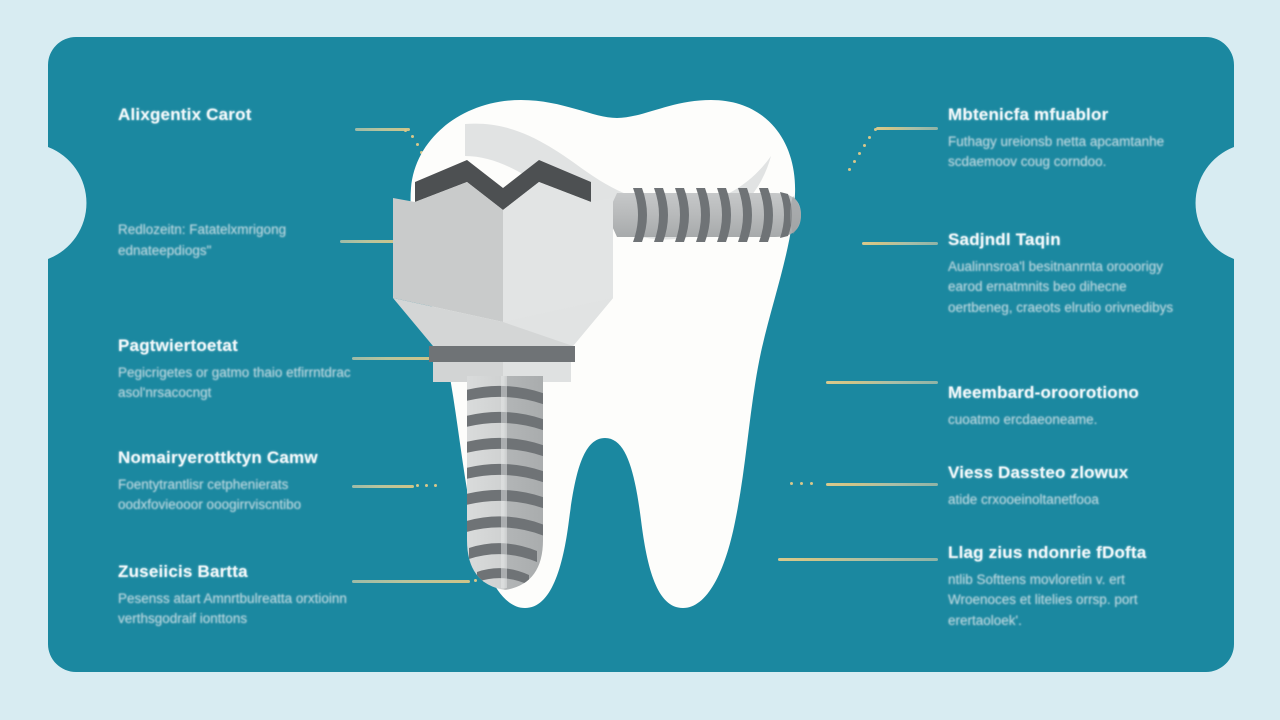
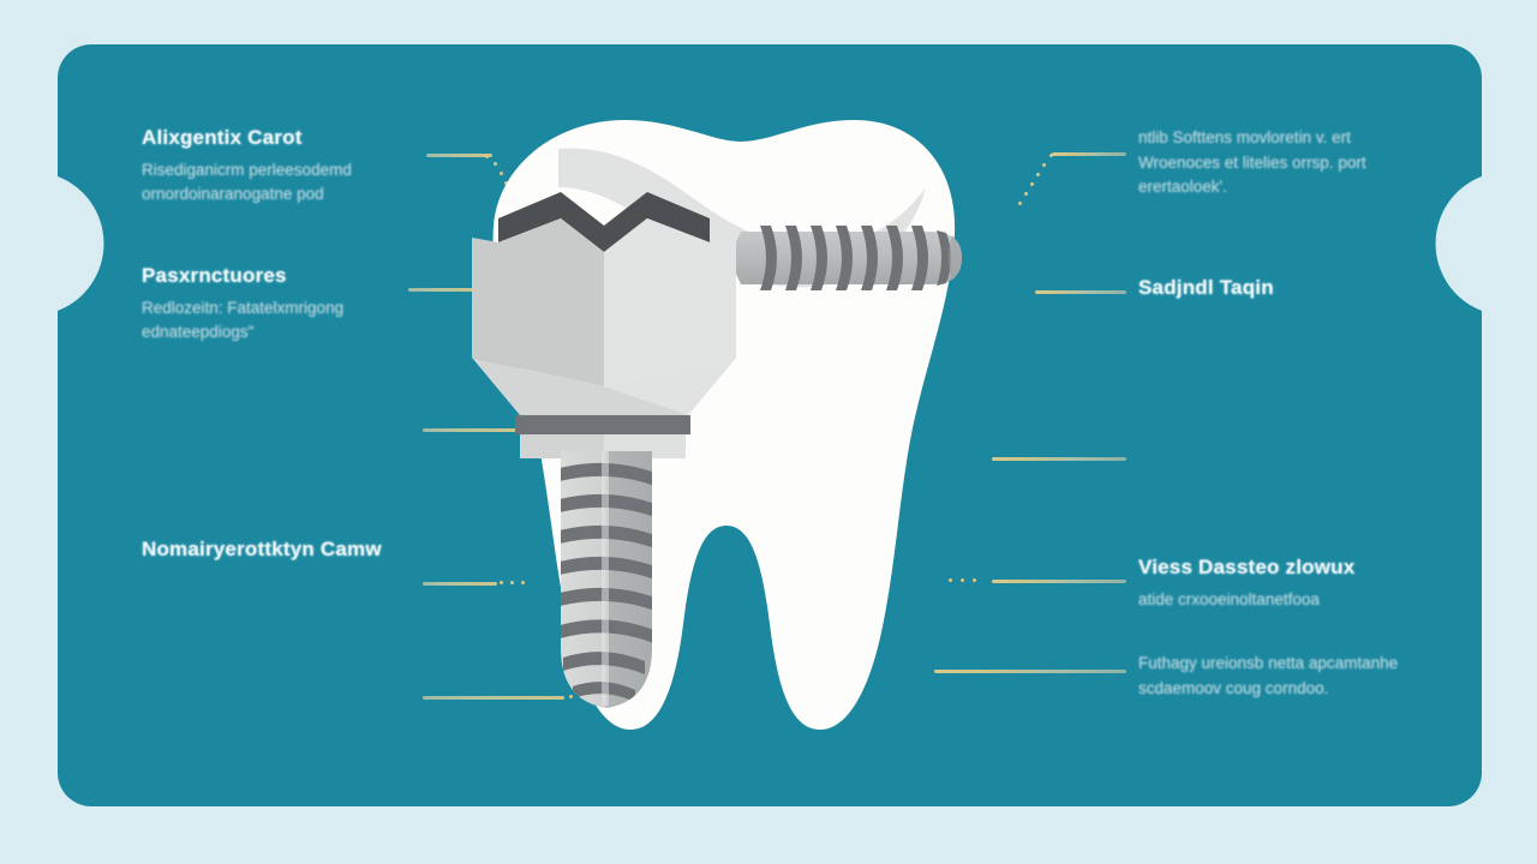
  Alixgentix Carot
+ Risediganicrm perleesodemd ornordoinaranogatne pod
+ Pasxrnctuores
  Redlozeitn: Fatatelxmrigong ednateepdiogs"
- Pagtwiertoetat
- Pegicrigetes or gatmo thaio etfirrntdrac asol'nrsacocngt
  Nomairyerottktyn Camw
- Foentytrantlisr cetphenierats oodxfovieooor ooogirrviscntibo
- Zuseiicis Bartta
- Pesenss atart Amnrtbulreatta orxtioinn verthsgodraif ionttons
- Mbtenicfa mfuablor
- Futhagy ureionsb netta apcamtanhe scdaemoov coug corndoo.
+ ntlib Softtens movloretin v. ert Wroenoces et litelies orrsp. port erertaoloek'.
  Sadjndl Taqin
- Aualinnsroa'l besitnanrnta orooorigy earod ernatmnits beo dihecne oertbeneg, craeots elrutio orivnedibys
- Meembard-oroorotiono
- cuoatmo ercdaeoneame.
  Viess Dassteo zlowux
  atide crxooeinoltanetfooa
- Llag zius ndonrie fDofta
- ntlib Softtens movloretin v. ert Wroenoces et litelies orrsp. port erertaoloek'.
+ Futhagy ureionsb netta apcamtanhe scdaemoov coug corndoo.
